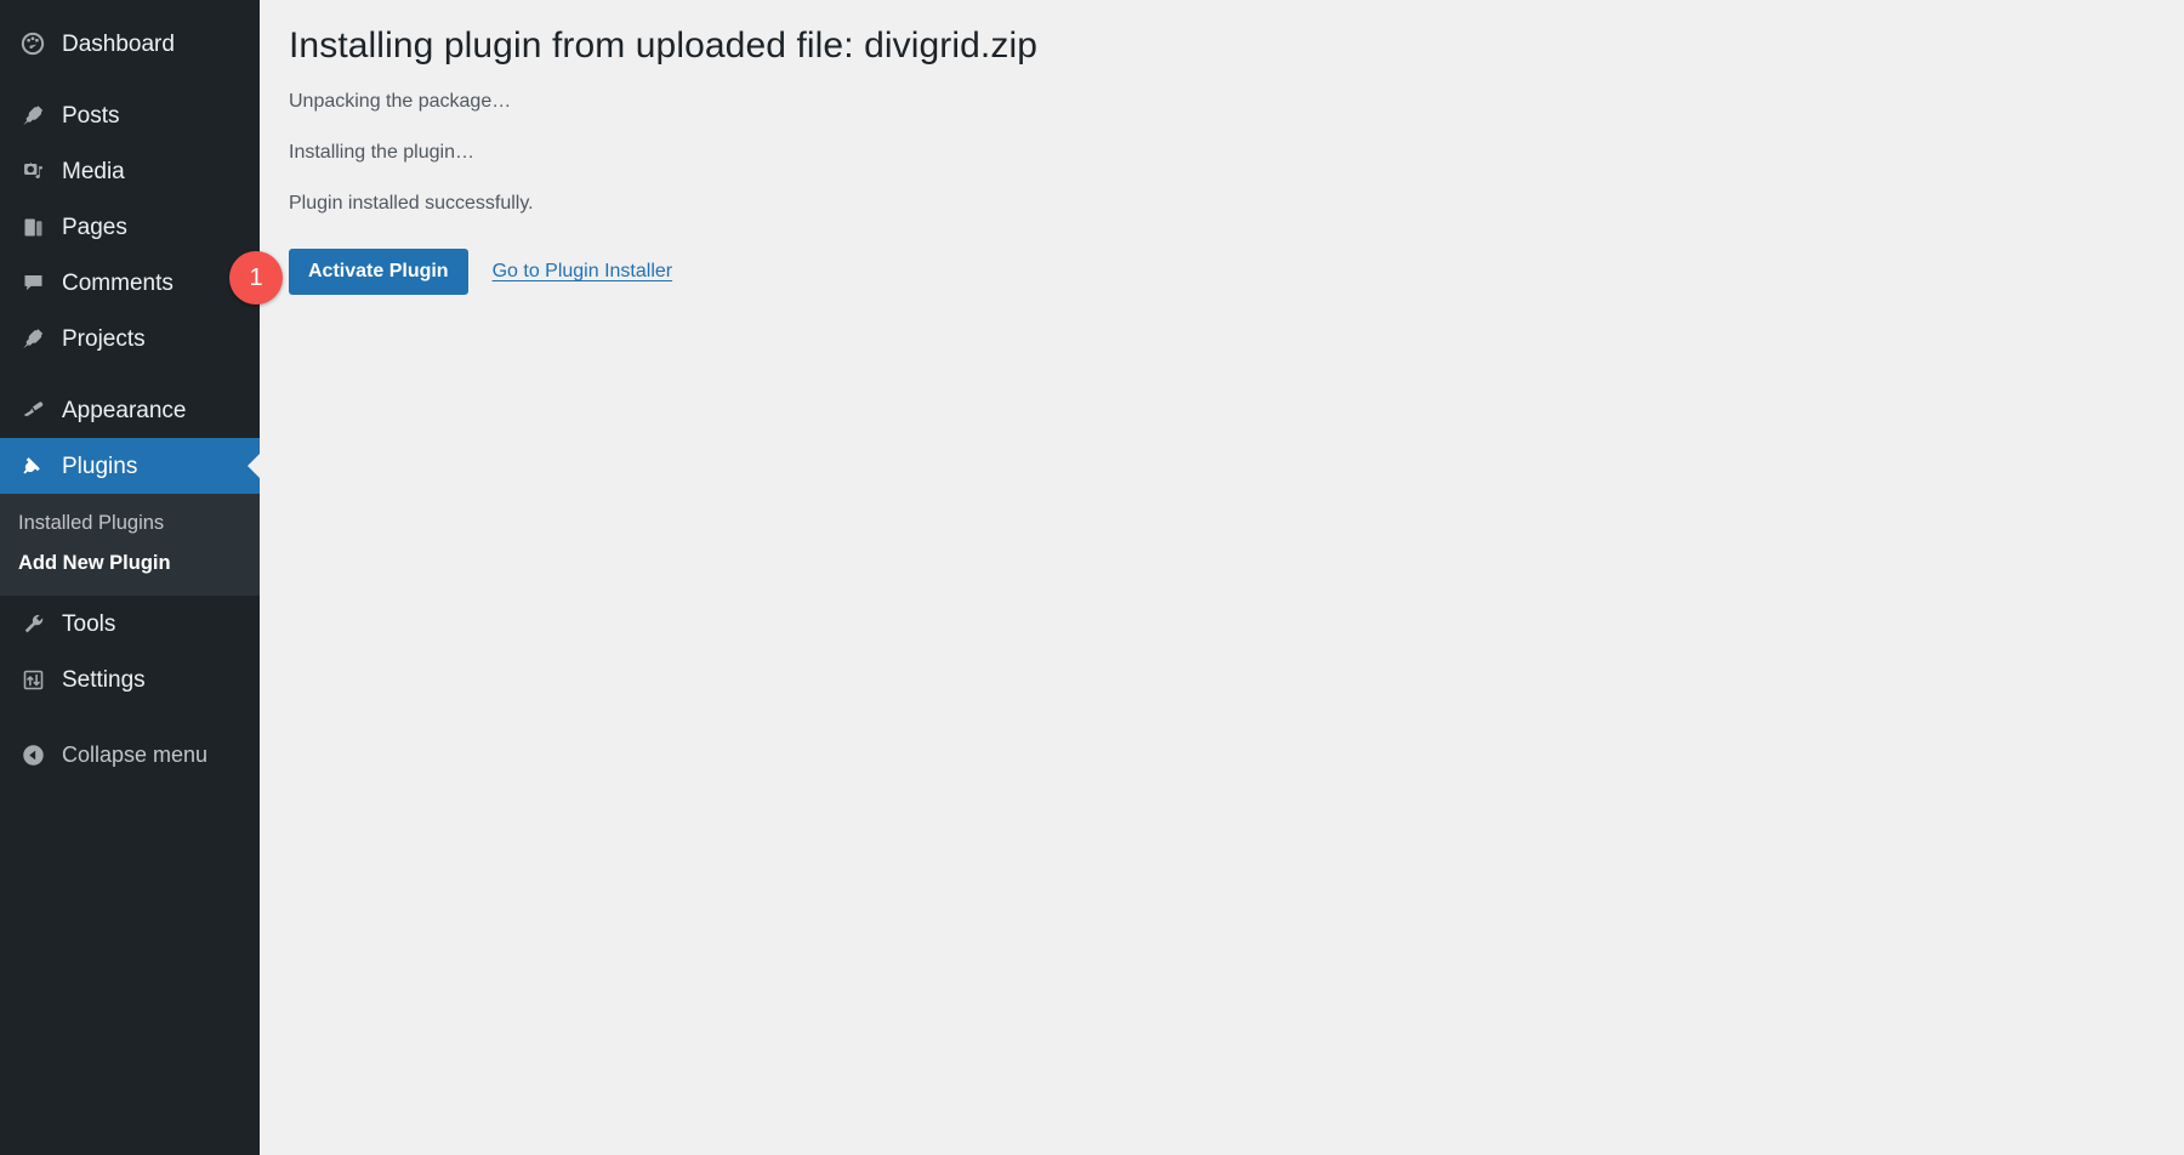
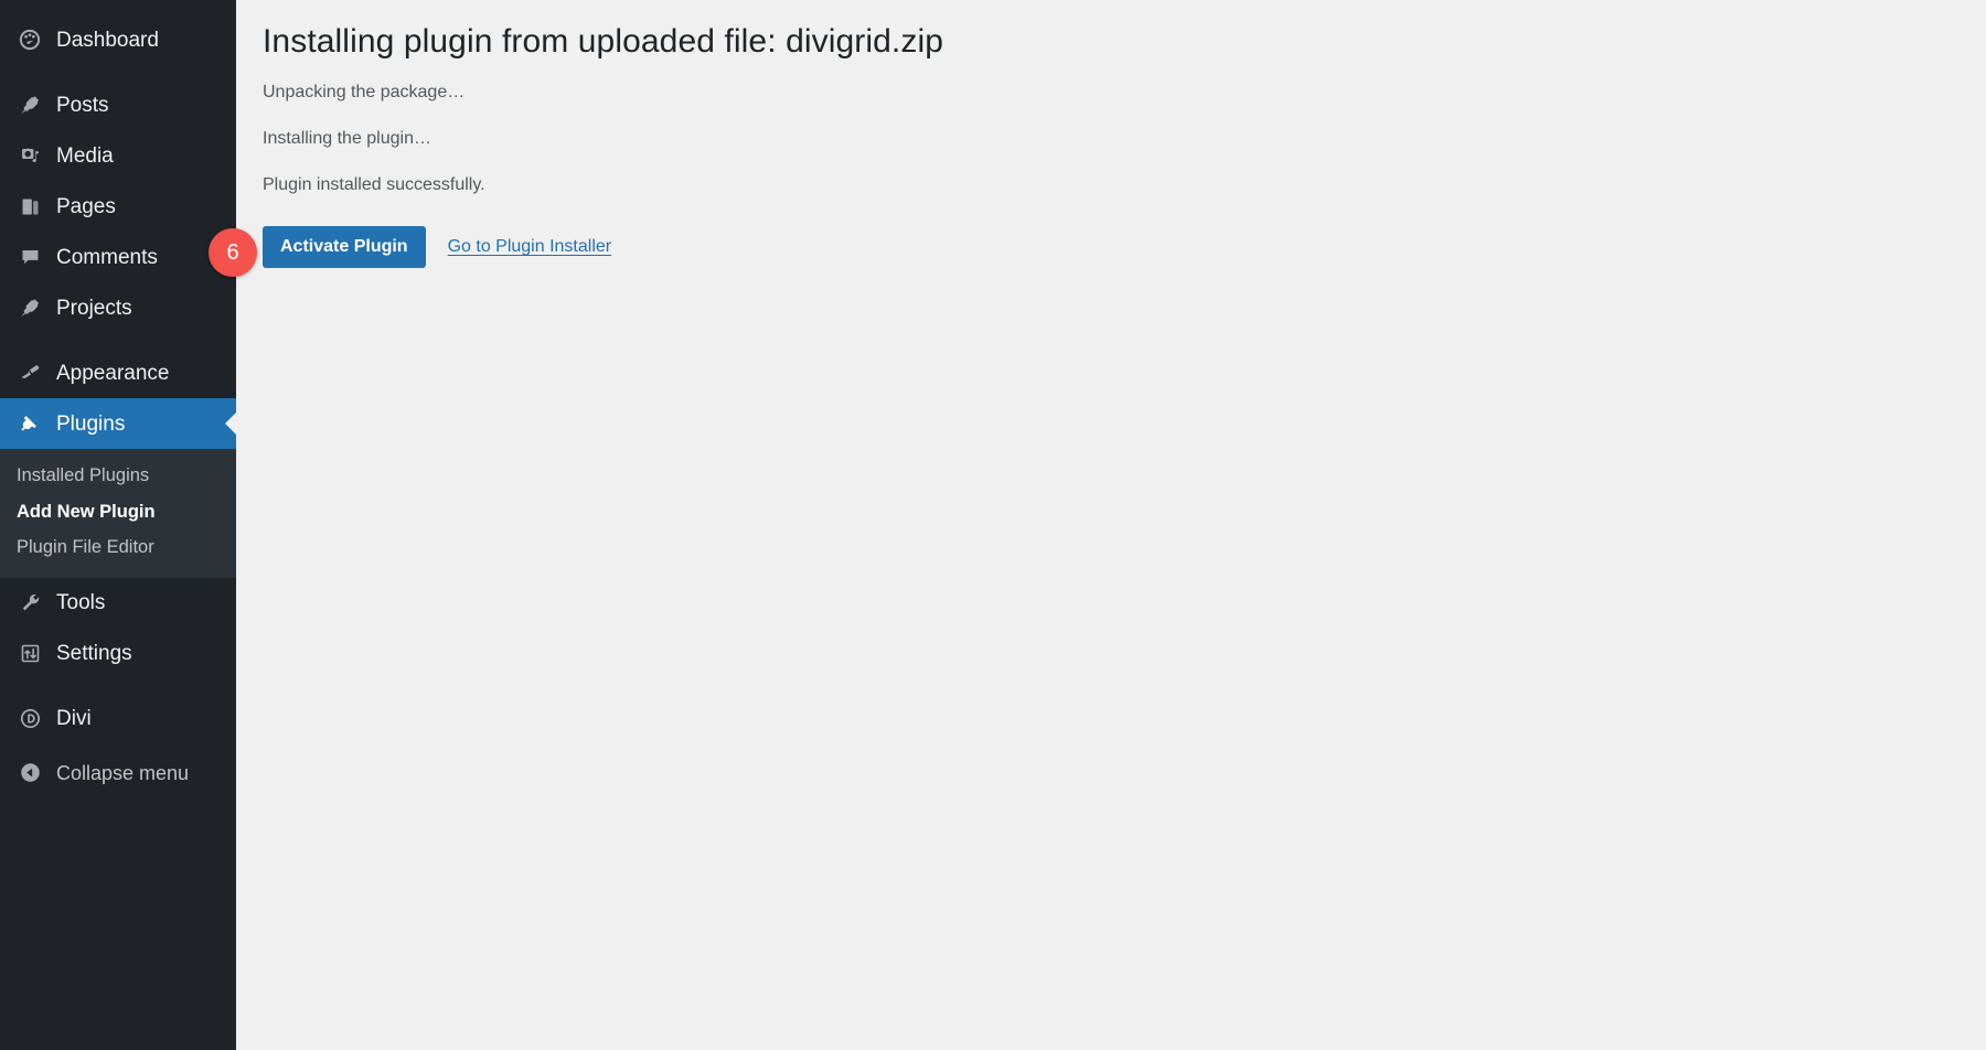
  Dashboard
  Posts
  Media
  Pages
  Comments
  Projects
  Appearance
  Plugins
  Installed Plugins
  Add New Plugin
+ Plugin File Editor
  Tools
  Settings
+ Divi
  Collapse menu
  Installing plugin from uploaded file: divigrid.zip
  Unpacking the package…
  Installing the plugin…
  Plugin installed successfully.
  Activate Plugin
  Go to Plugin Installer
- 1
+ 6
